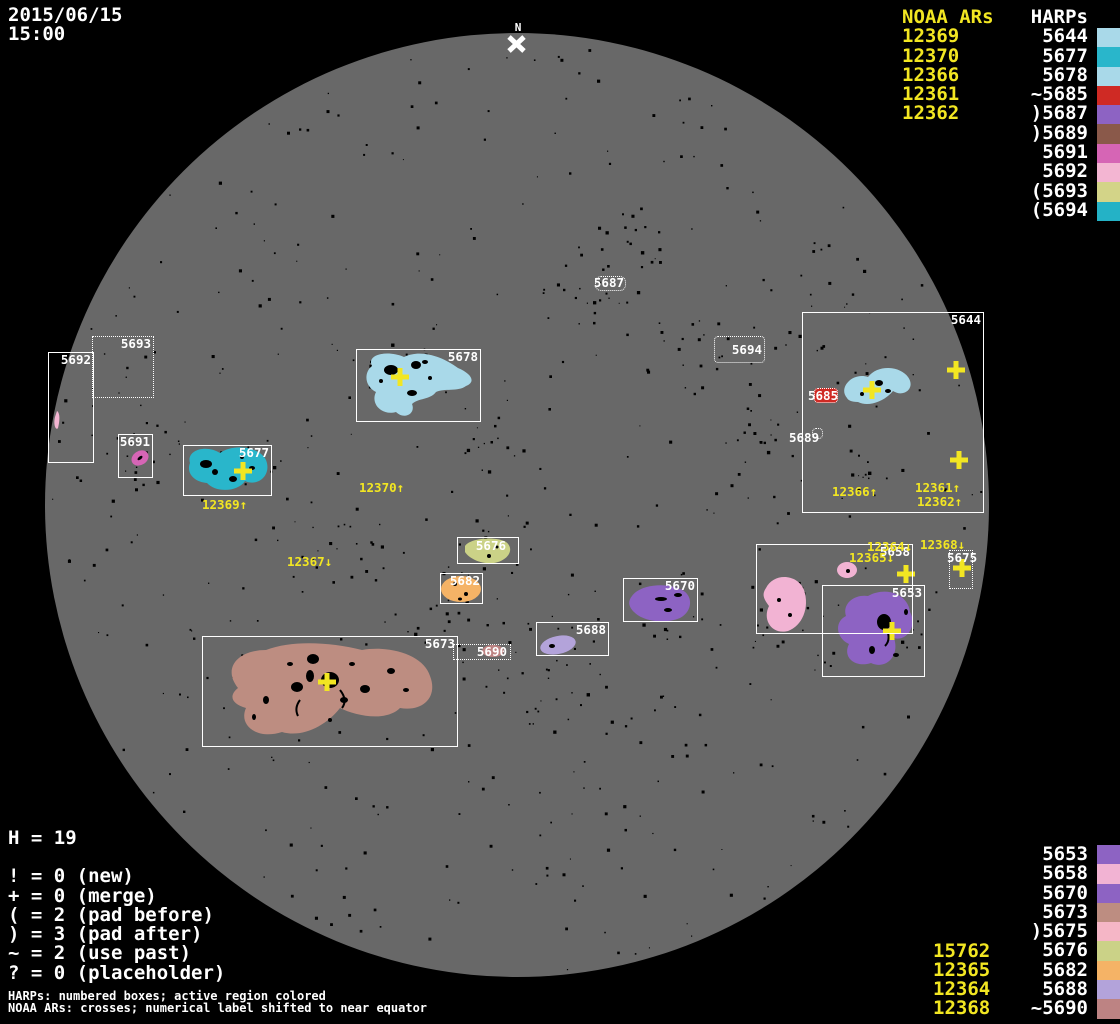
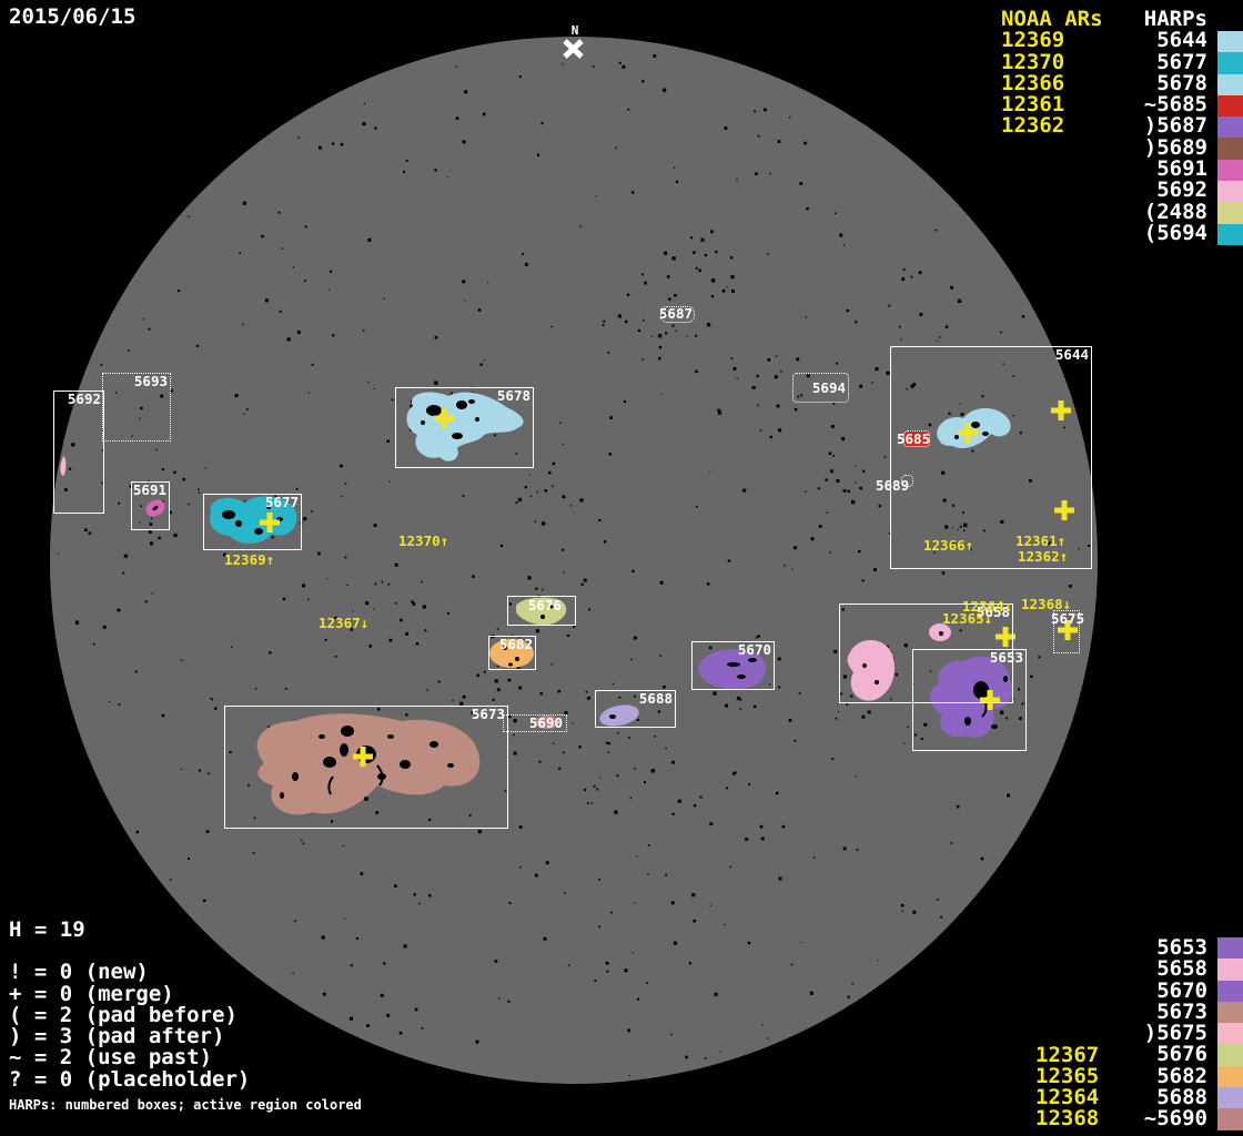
  N
  5692
  5693
  5691
  5677
  5678
  5687
  5694
  5644
  5685
  5689
  5675
  5658
  5653
  5670
  5688
  5676
  5682
  5673
  5690
  12369↑
  12370↑
  12367↓
  12366↑
  12361↑
  12362↑
  12364↓
  12365↓
  12368↓
  2015/06/15
- 15:00
  NOAA ARs
  12369
  12370
  12366
  12361
  12362
  HARPs
  5644
  5677
  5678
  ~5685
  )5687
  )5689
  5691
  5692
- (5693
+ (2488
  (5694
  5653
  5658
  5670
  5673
  )5675
  5676
  5682
  5688
  ~5690
- 15762
+ 12367
  12365
  12364
  12368
  H = 19
  ! = 0 (new)
  + = 0 (merge)
  ( = 2 (pad before)
  ) = 3 (pad after)
  ~ = 2 (use past)
  ? = 0 (placeholder)
  HARPs: numbered boxes; active region colored
- NOAA ARs: crosses; numerical label shifted to near equator
